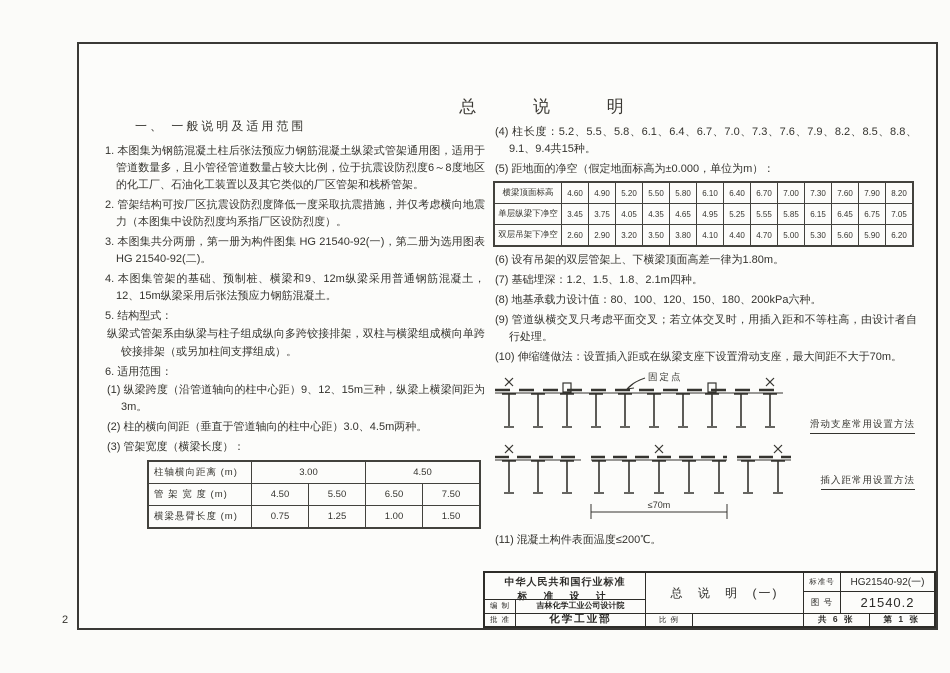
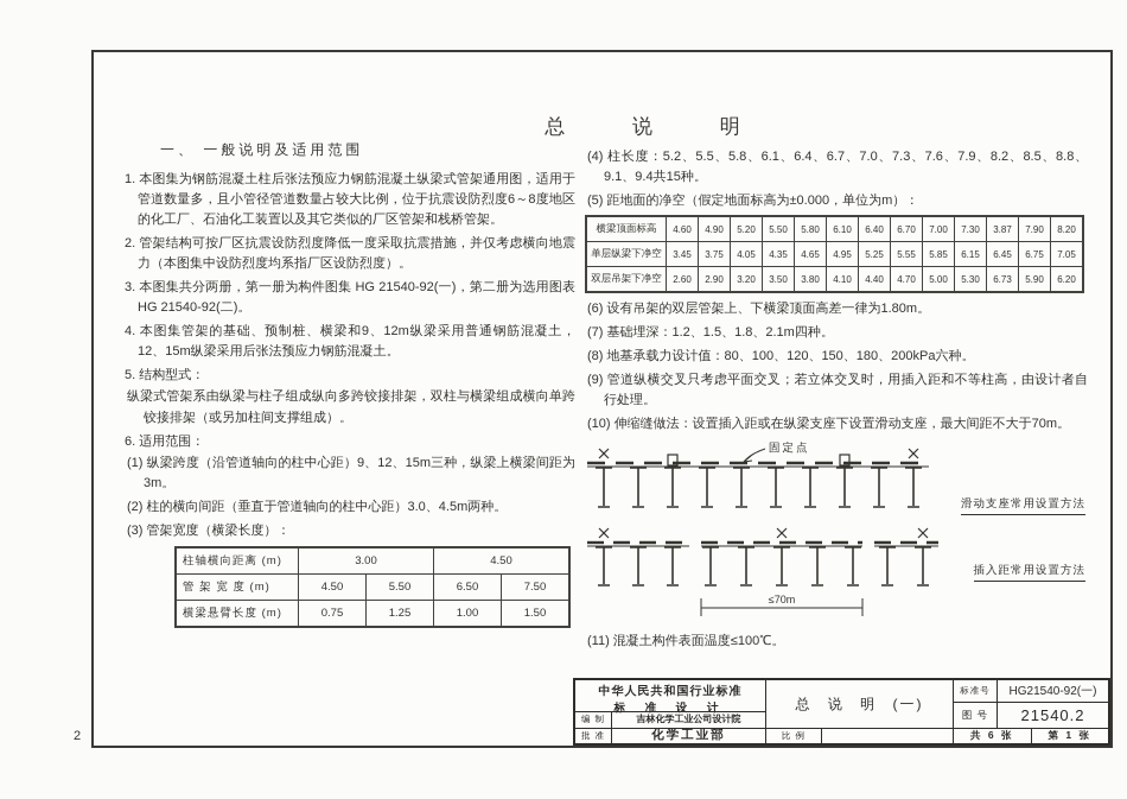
  总 说 明
  一、 一般说明及适用范围
  1. 本图集为钢筋混凝土柱后张法预应力钢筋混凝土纵梁式管架通用图，适用于管道数量多，且小管径管道数量占较大比例，位于抗震设防烈度6～8度地区的化工厂、石油化工装置以及其它类似的厂区管架和栈桥管架。
  2. 管架结构可按厂区抗震设防烈度降低一度采取抗震措施，并仅考虑横向地震力（本图集中设防烈度均系指厂区设防烈度）。
  3. 本图集共分两册，第一册为构件图集 HG 21540-92(一)，第二册为选用图表 HG 21540-92(二)。
  4. 本图集管架的基础、预制桩、横梁和9、12m纵梁采用普通钢筋混凝土，12、15m纵梁采用后张法预应力钢筋混凝土。
  5. 结构型式：
  纵梁式管架系由纵梁与柱子组成纵向多跨铰接排架，双柱与横梁组成横向单跨铰接排架（或另加柱间支撑组成）。
  6. 适用范围：
  (1) 纵梁跨度（沿管道轴向的柱中心距）9、12、15m三种，纵梁上横梁间距为3m。
  (2) 柱的横向间距（垂直于管道轴向的柱中心距）3.0、4.5m两种。
  (3) 管架宽度（横梁长度）：
  柱轴横向距离 (m)	3.00	4.50
  管 架 宽 度 (m)	4.50	5.50	6.50	7.50
  横梁悬臂长度 (m)	0.75	1.25	1.00	1.50
  (4) 柱长度：5.2、5.5、5.8、6.1、6.4、6.7、7.0、7.3、7.6、7.9、8.2、8.5、8.8、9.1、9.4共15种。
  (5) 距地面的净空（假定地面标高为±0.000，单位为m）：
- 横梁顶面标高	4.60	4.90	5.20	5.50	5.80	6.10	6.40	6.70	7.00	7.30	7.60	7.90	8.20
+ 横梁顶面标高	4.60	4.90	5.20	5.50	5.80	6.10	6.40	6.70	7.00	7.30	3.87	7.90	8.20
  单层纵梁下净空	3.45	3.75	4.05	4.35	4.65	4.95	5.25	5.55	5.85	6.15	6.45	6.75	7.05
- 双层吊架下净空	2.60	2.90	3.20	3.50	3.80	4.10	4.40	4.70	5.00	5.30	5.60	5.90	6.20
+ 双层吊架下净空	2.60	2.90	3.20	3.50	3.80	4.10	4.40	4.70	5.00	5.30	6.73	5.90	6.20
  (6) 设有吊架的双层管架上、下横梁顶面高差一律为1.80m。
  (7) 基础埋深：1.2、1.5、1.8、2.1m四种。
  (8) 地基承载力设计值：80、100、120、150、180、200kPa六种。
  (9) 管道纵横交叉只考虑平面交叉；若立体交叉时，用插入距和不等柱高，由设计者自行处理。
  (10) 伸缩缝做法：设置插入距或在纵梁支座下设置滑动支座，最大间距不大于70m。
  固定点
  滑动支座常用设置方法
  ≤70m
  插入距常用设置方法
- (11) 混凝土构件表面温度≤200℃。
+ (11) 混凝土构件表面温度≤100℃。
  中华人民共和国行业标准
  标 准 设 计
  编 制
  吉林化学工业公司设计院
  批 准
  化学工业部
  总 说 明 (一)
  比 例
  标准号
  HG21540-92(一)
  图 号
  21540.2
  共 6 张
  第 1 张
  2
